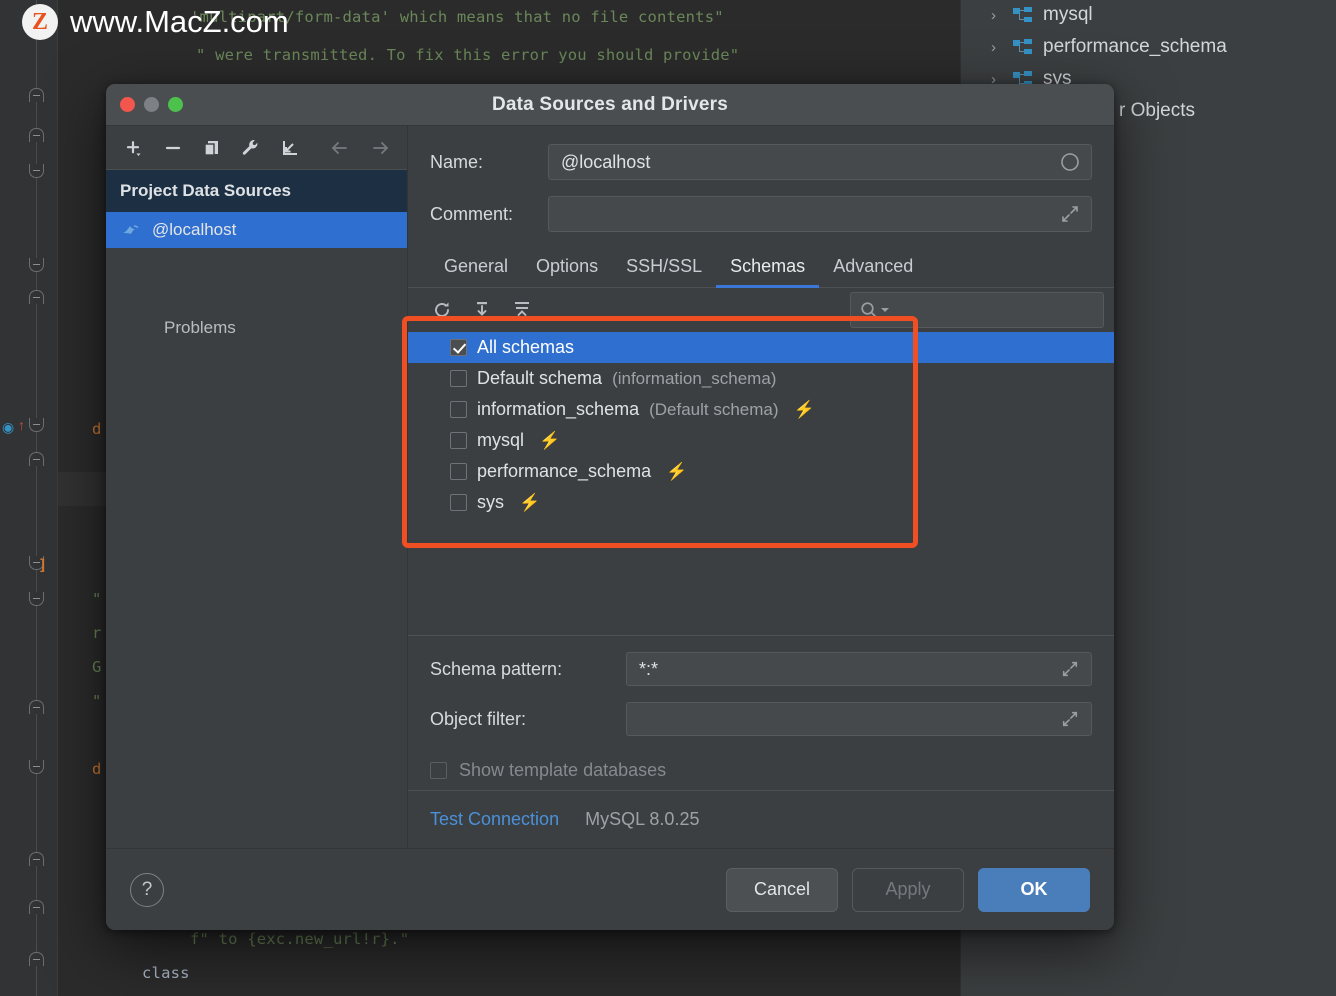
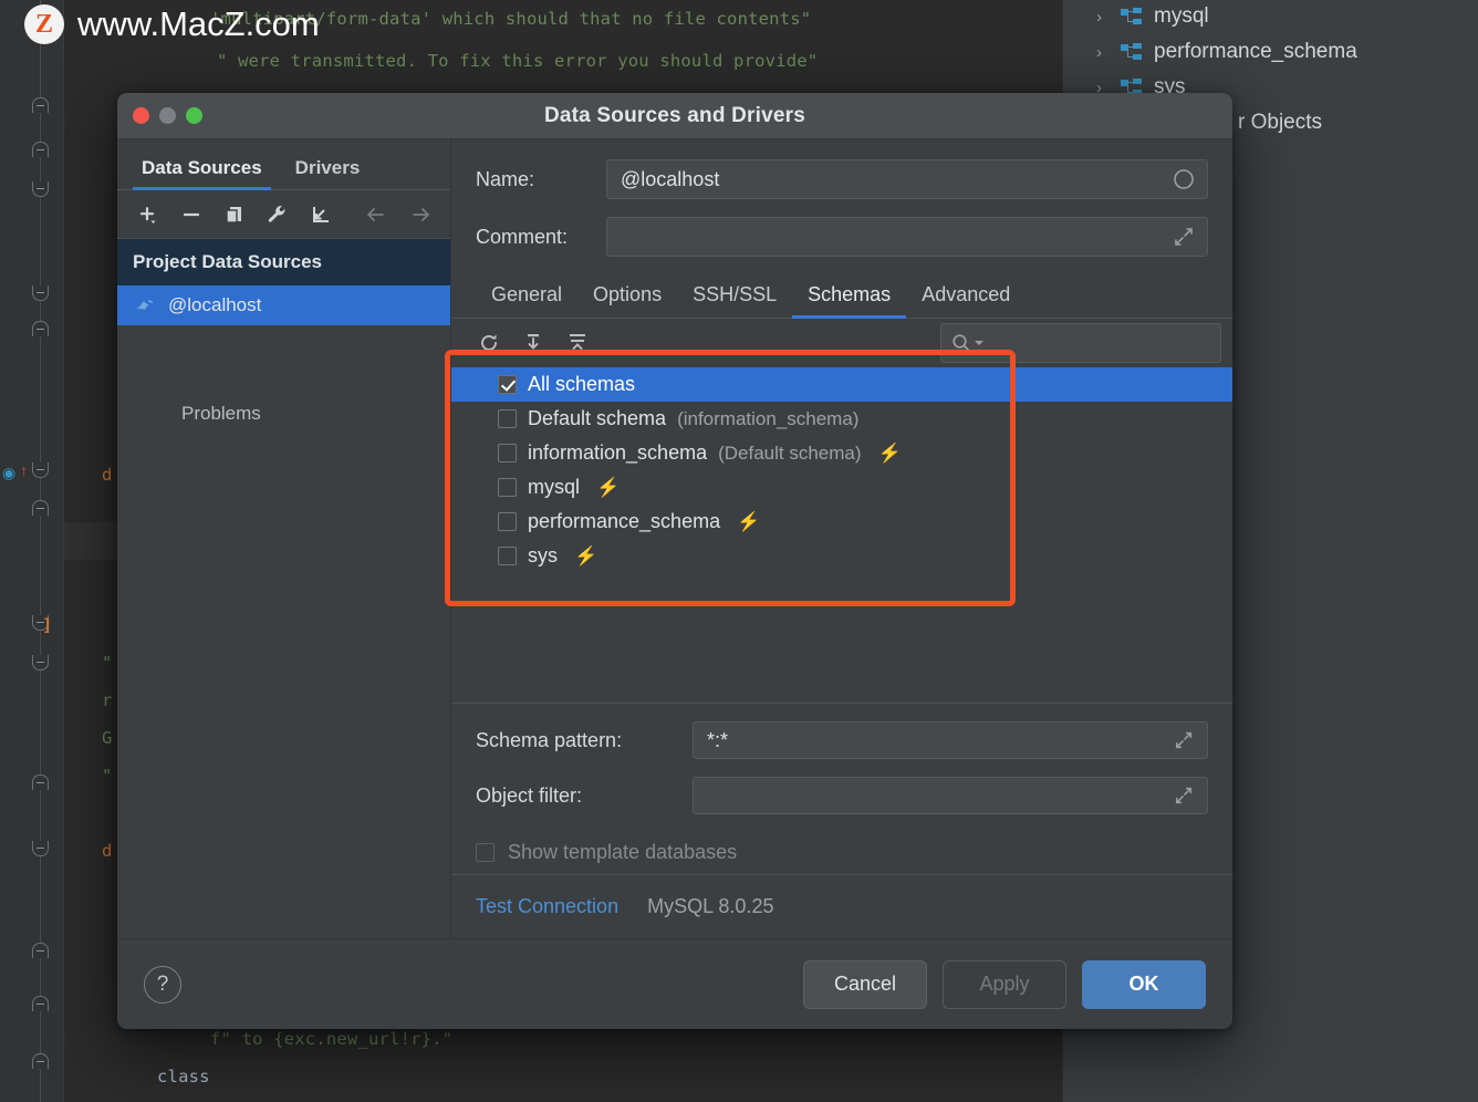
  ◉
  ↑
- 'multipart/form-data' which means that no file contents"
+ 'multipart/form-data' which should that no file contents"
  " were transmitted. To fix this error you should provide"
  d
  ]
  "
  r
  G
  "
  d
  f" to {exc.new_url!r}."
  class
  ›
  mysql
  ›
  performance_schema
  ›
  sys
  r Objects
  Z
  www.MacZ.com
  Data Sources and Drivers
+ Data Sources
+ Drivers
  Project Data Sources
  @localhost
  Problems
  Name:
  @localhost
  Comment:
  General
  Options
  SSH/SSL
  Schemas
  Advanced
  All schemas
  Default schema
  (information_schema)
  information_schema
  (Default schema)
  ⚡
  mysql
  ⚡
  performance_schema
  ⚡
  sys
  ⚡
  Schema pattern:
  *:*
  Object filter:
  Show template databases
  Test Connection
  MySQL 8.0.25
  ?
  Cancel
  Apply
  OK
